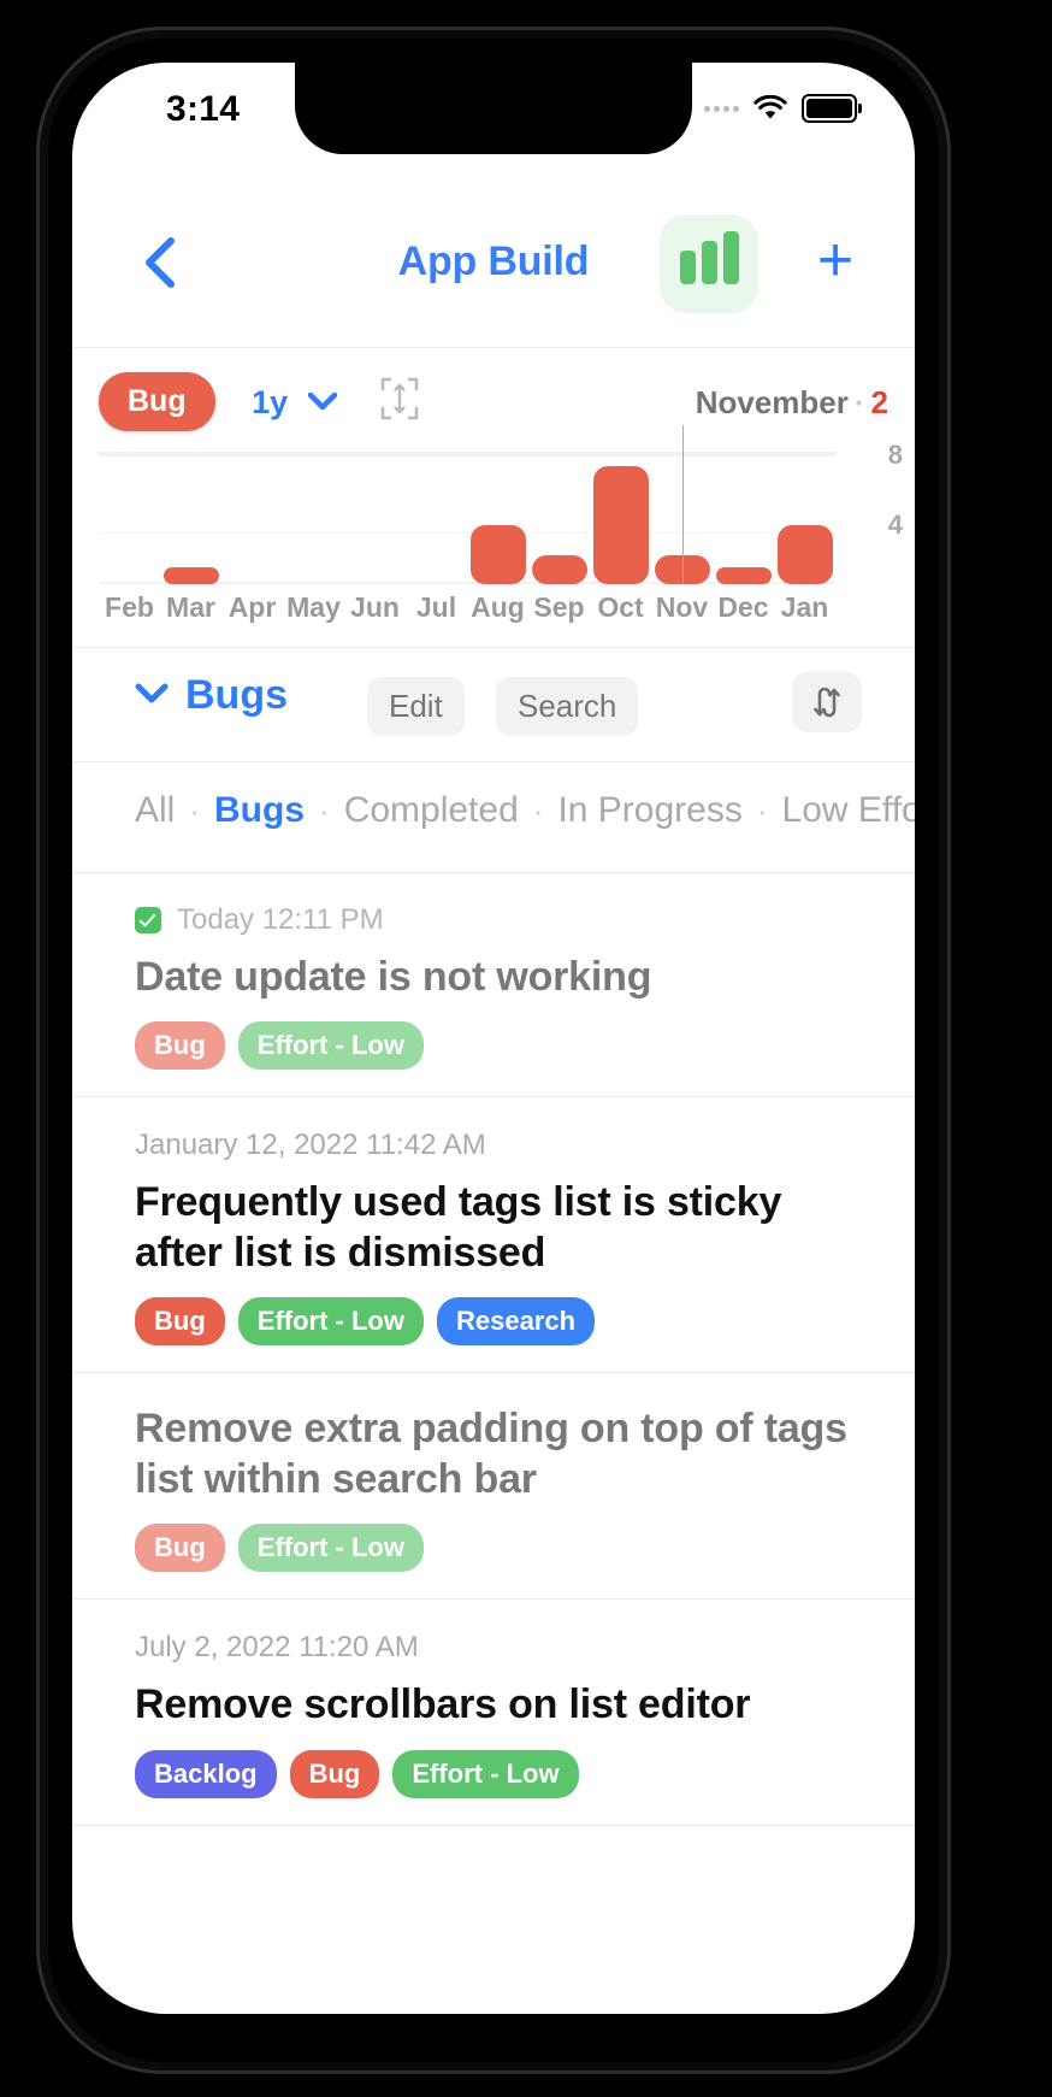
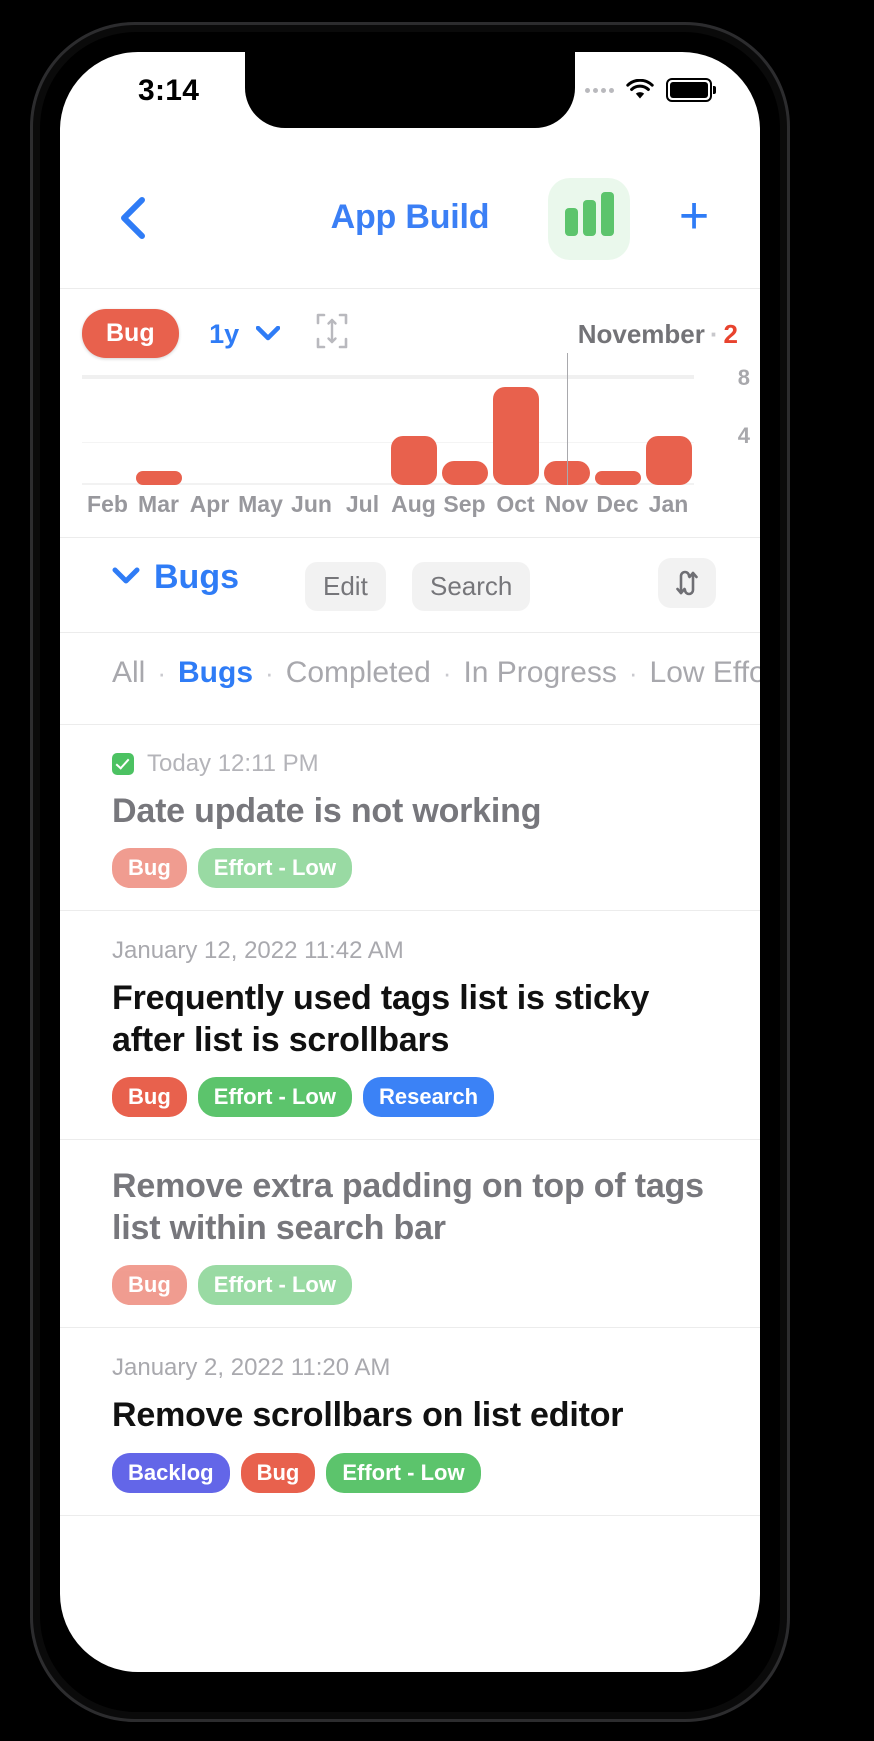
  3:14
  App Build
  +
  Bug 1y
  November · 2
  8
  4
  Feb
  Mar
  Apr
  May
  Jun
  Jul
  Aug
  Sep
  Oct
  Nov
  Dec
  Jan
  Bugs
  Edit
  Search
  All · Bugs · Completed · In Progress · Low Effo
  Today 12:11 PM
  Date update is not working
  Bug
  Effort - Low
  January 12, 2022 11:42 AM
- Frequently used tags list is sticky after list is dismissed
+ Frequently used tags list is sticky after list is scrollbars
  Bug
  Effort - Low
  Research
  Remove extra padding on top of tags list within search bar
  Bug
  Effort - Low
- July 2, 2022 11:20 AM
+ January 2, 2022 11:20 AM
  Remove scrollbars on list editor
  Backlog
  Bug
  Effort - Low
